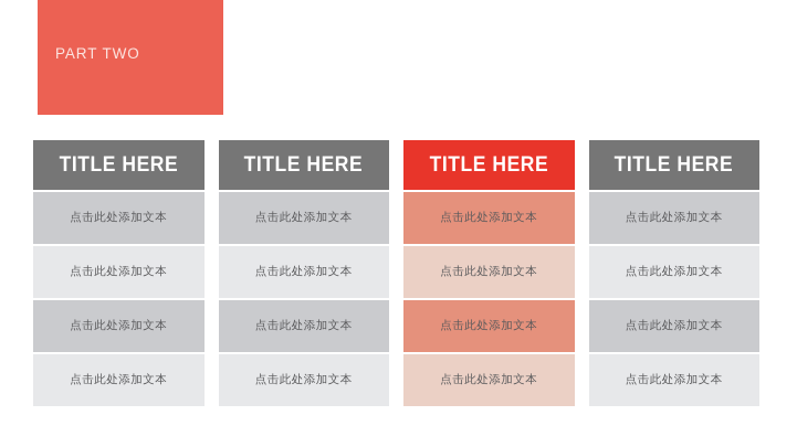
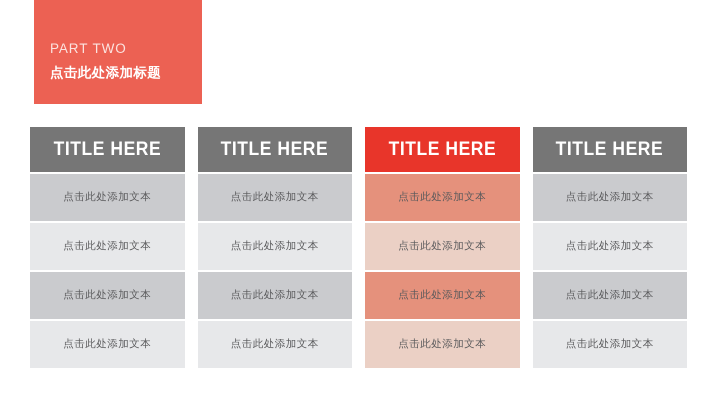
  PART TWO
+ 点击此处添加标题
  TITLE HERE
  点击此处添加文本
  点击此处添加文本
  点击此处添加文本
  点击此处添加文本
  TITLE HERE
  点击此处添加文本
  点击此处添加文本
  点击此处添加文本
  点击此处添加文本
  TITLE HERE
  点击此处添加文本
  点击此处添加文本
  点击此处添加文本
  点击此处添加文本
  TITLE HERE
  点击此处添加文本
  点击此处添加文本
  点击此处添加文本
  点击此处添加文本
